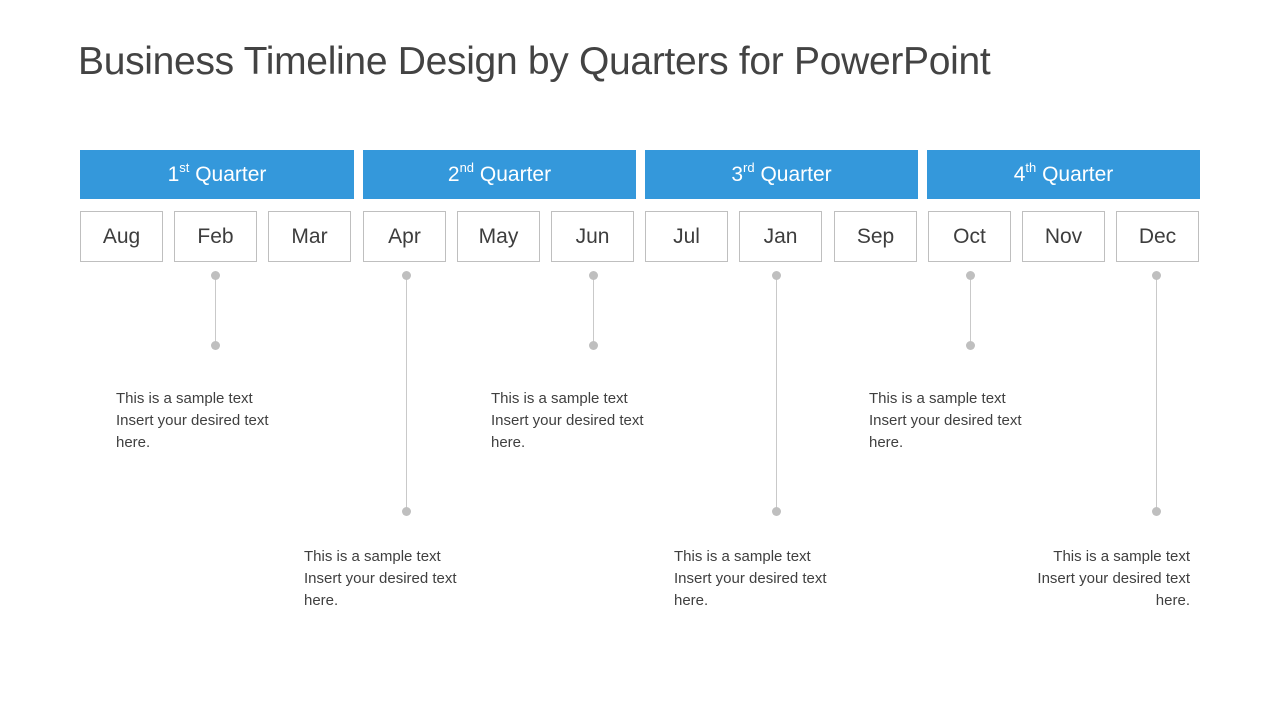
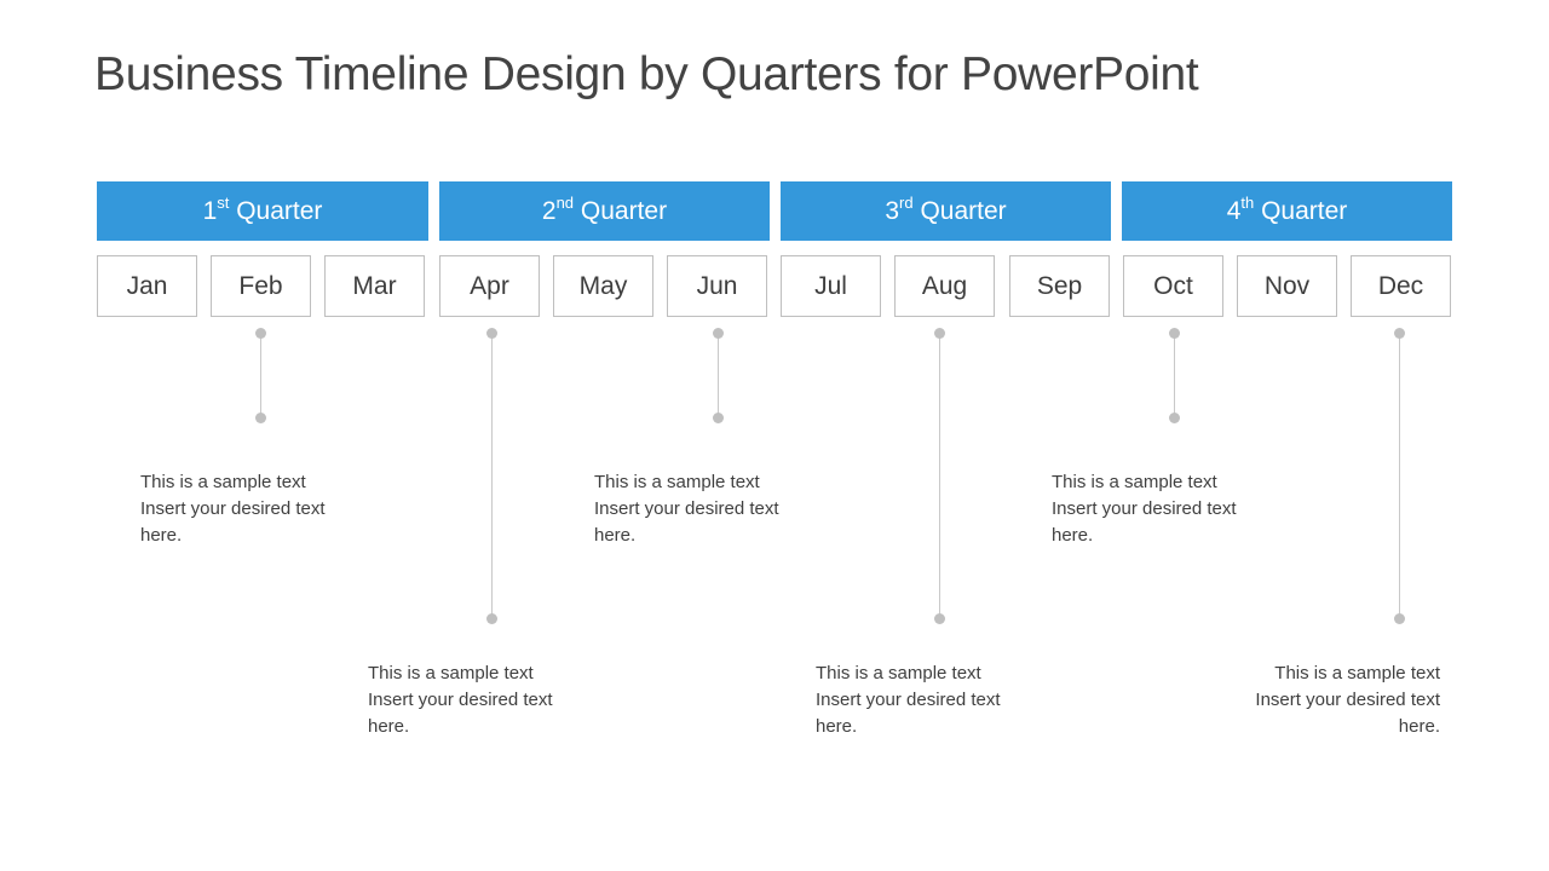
  Business Timeline Design by Quarters for PowerPoint
  1st Quarter
  2nd Quarter
  3rd Quarter
  4th Quarter
- Aug
+ Jan
  Feb
  Mar
  Apr
  May
  Jun
  Jul
- Jan
+ Aug
  Sep
  Oct
  Nov
  Dec
  This is a sample text
  Insert your desired text
  here.
  This is a sample text
  Insert your desired text
  here.
  This is a sample text
  Insert your desired text
  here.
  This is a sample text
  Insert your desired text
  here.
  This is a sample text
  Insert your desired text
  here.
  This is a sample text
  Insert your desired text
  here.
